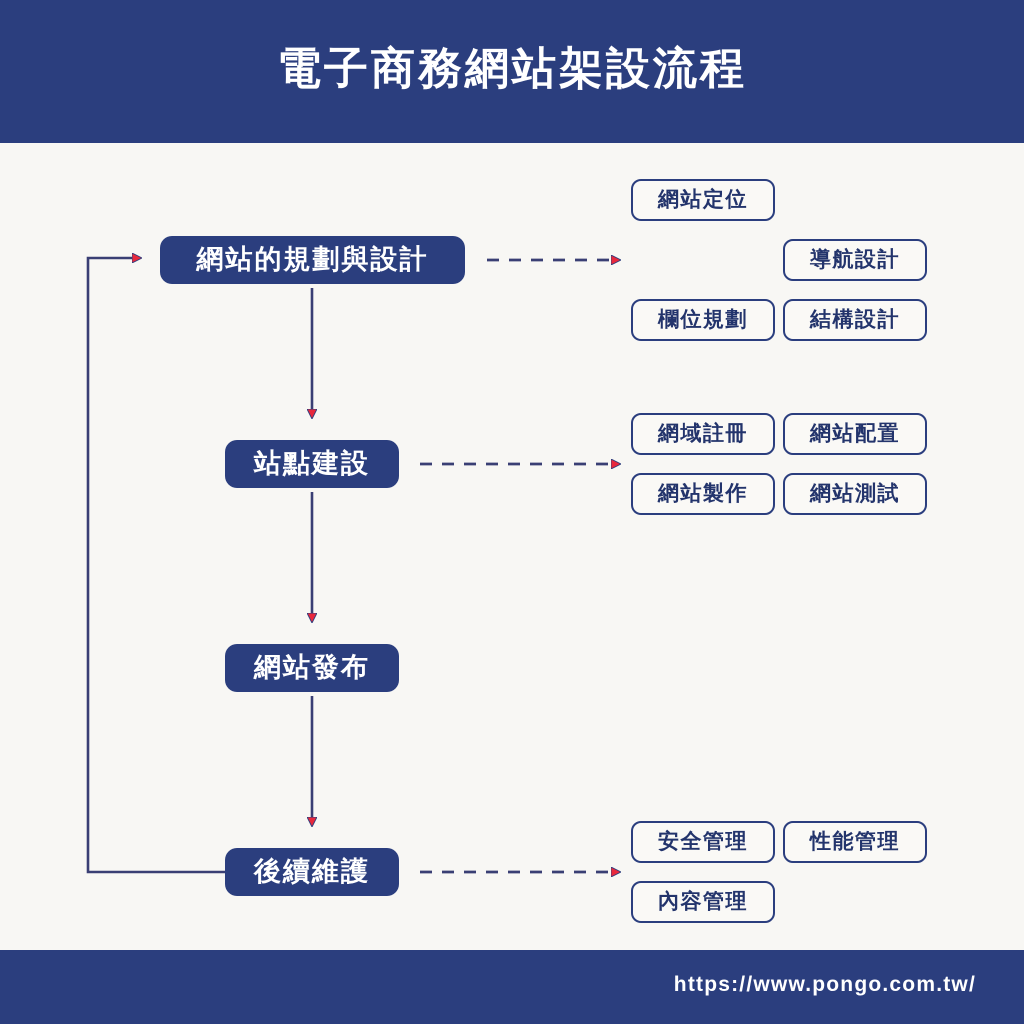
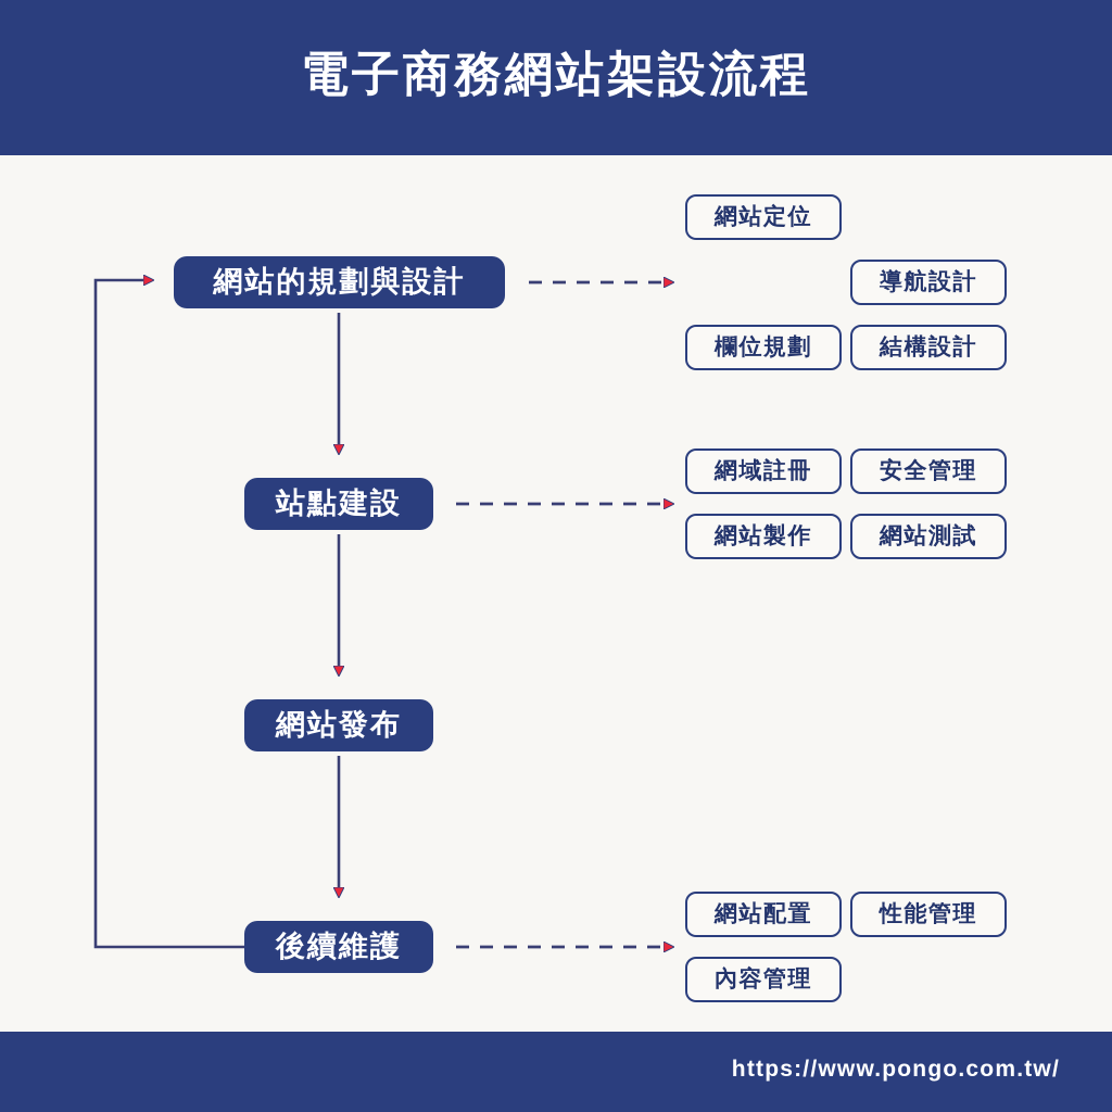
  電子商務網站架設流程
  網站的規劃與設計
  站點建設
  網站發布
  後續維護
  網站定位
  導航設計
  欄位規劃
  結構設計
  網域註冊
- 網站配置
+ 安全管理
  網站製作
  網站測試
- 安全管理
+ 網站配置
  性能管理
  內容管理
  https://www.pongo.com.tw/
